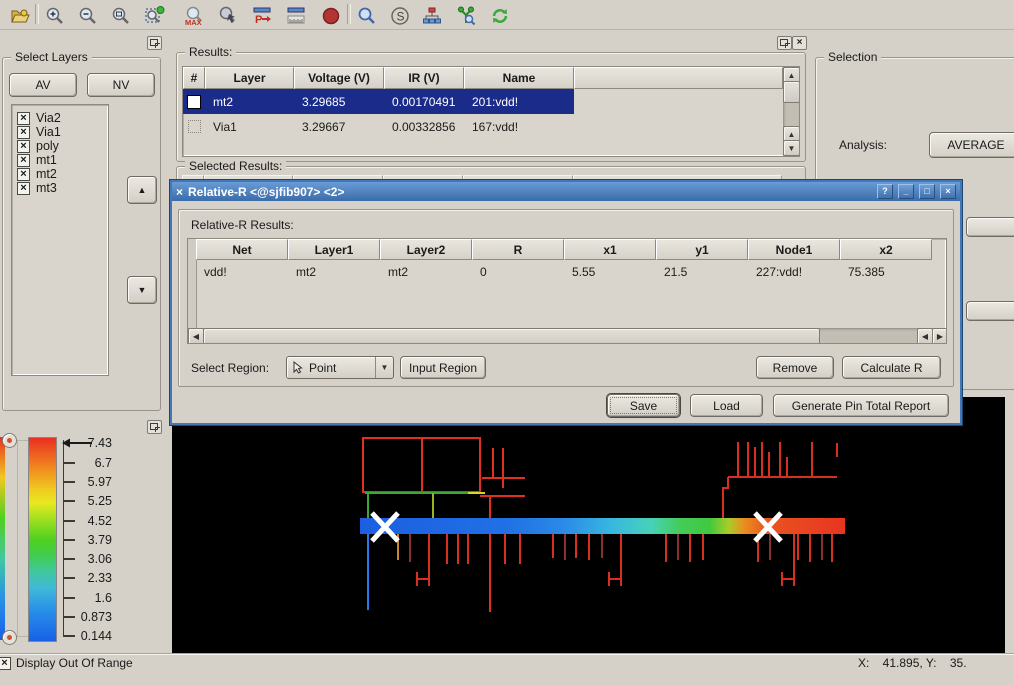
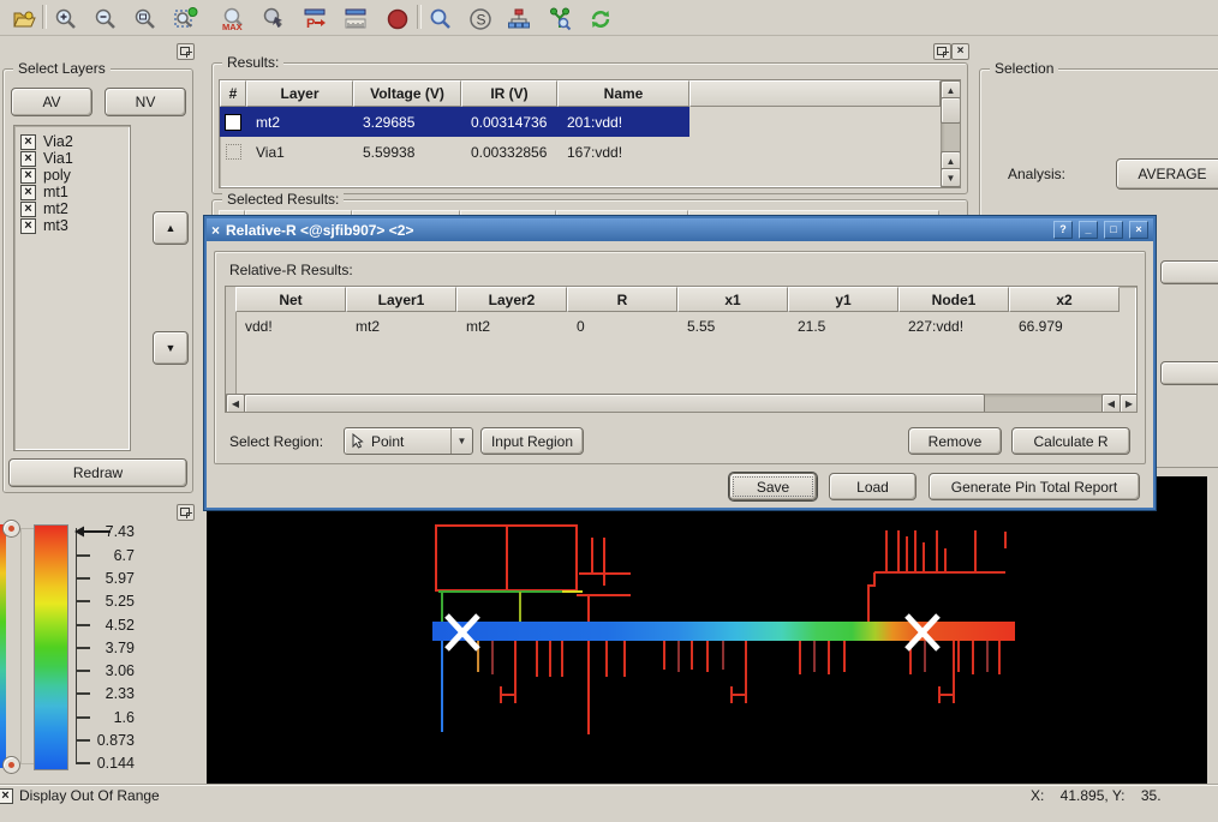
  MAX
  P
  S
  ×
  Select Layers
  AV
  NV
  ×
  Via2
  ×
  Via1
  ×
  poly
  ×
  mt1
  ×
  mt2
  ×
  mt3
  ▲
  ▼
+ Redraw
  Results:
  #
  Layer
  Voltage (V)
  IR (V)
  Name
  mt2
  3.29685
- 0.00170491
+ 0.00314736
  201:vdd!
  Via1
- 3.29667
+ 5.59938
  0.00332856
  167:vdd!
  ▲
  ▲
  ▼
  Selected Results:
  Selection
  Analysis:
  AVERAGE
  7.43
  6.7
  5.97
  5.25
  4.52
  3.79
  3.06
  2.33
  1.6
  0.873
  0.144
  ×
  Relative-R <@sjfib907> <2>
  ?
  _
  □
  ×
  Relative-R Results:
  Net
  Layer1
  Layer2
  R
  x1
  y1
  Node1
  x2
  vdd!
  mt2
  mt2
  0
  5.55
  21.5
  227:vdd!
- 75.385
+ 66.979
  ◀
  ◀
  ▶
  Select Region:
  Point
  ▼
  Input Region
  Remove
  Calculate R
  Save
  Load
  Generate Pin Total Report
  ×
  Display Out Of Range
  X: 41.895, Y: 35.
